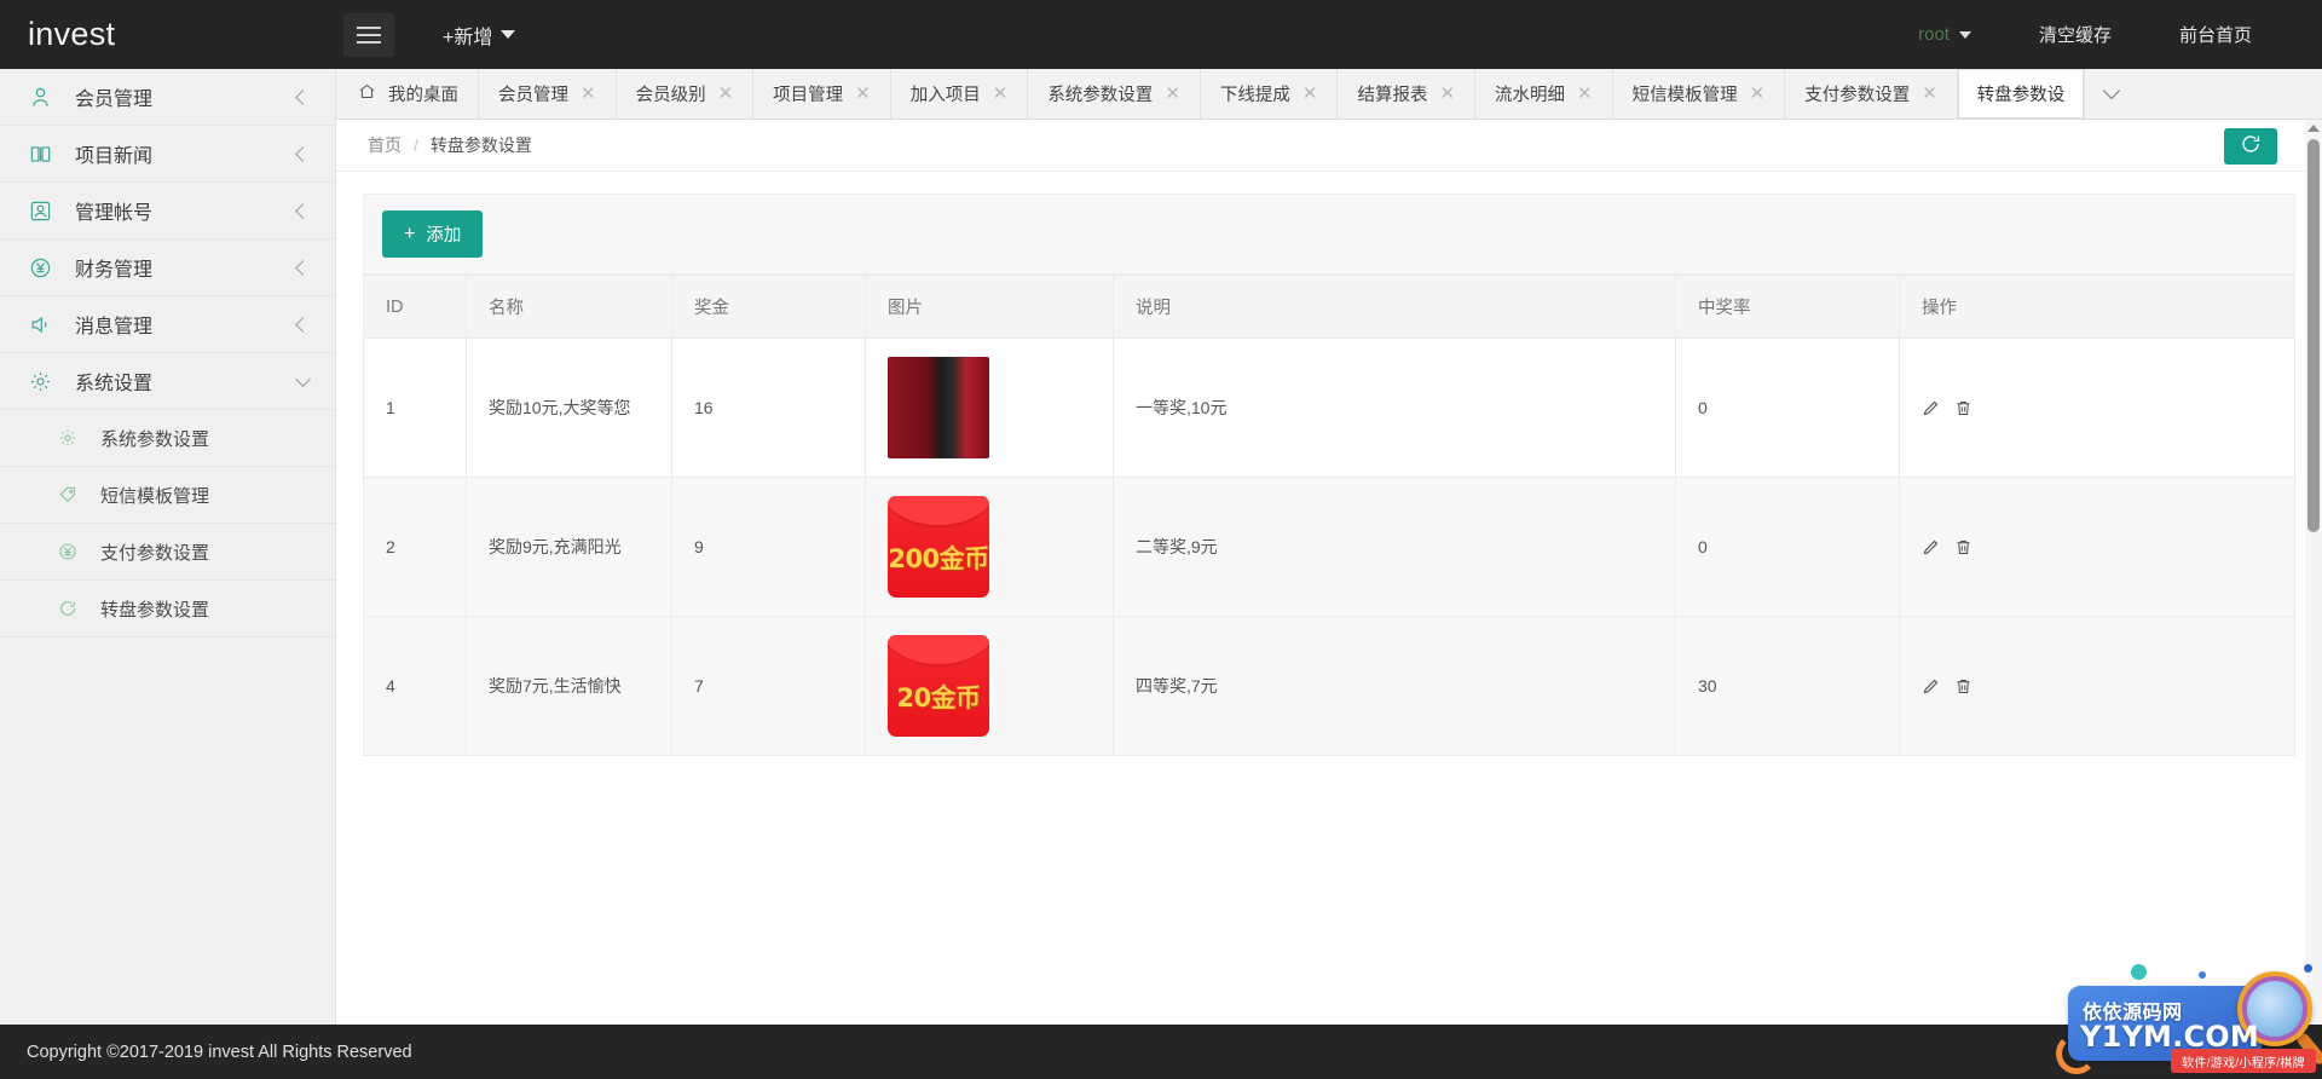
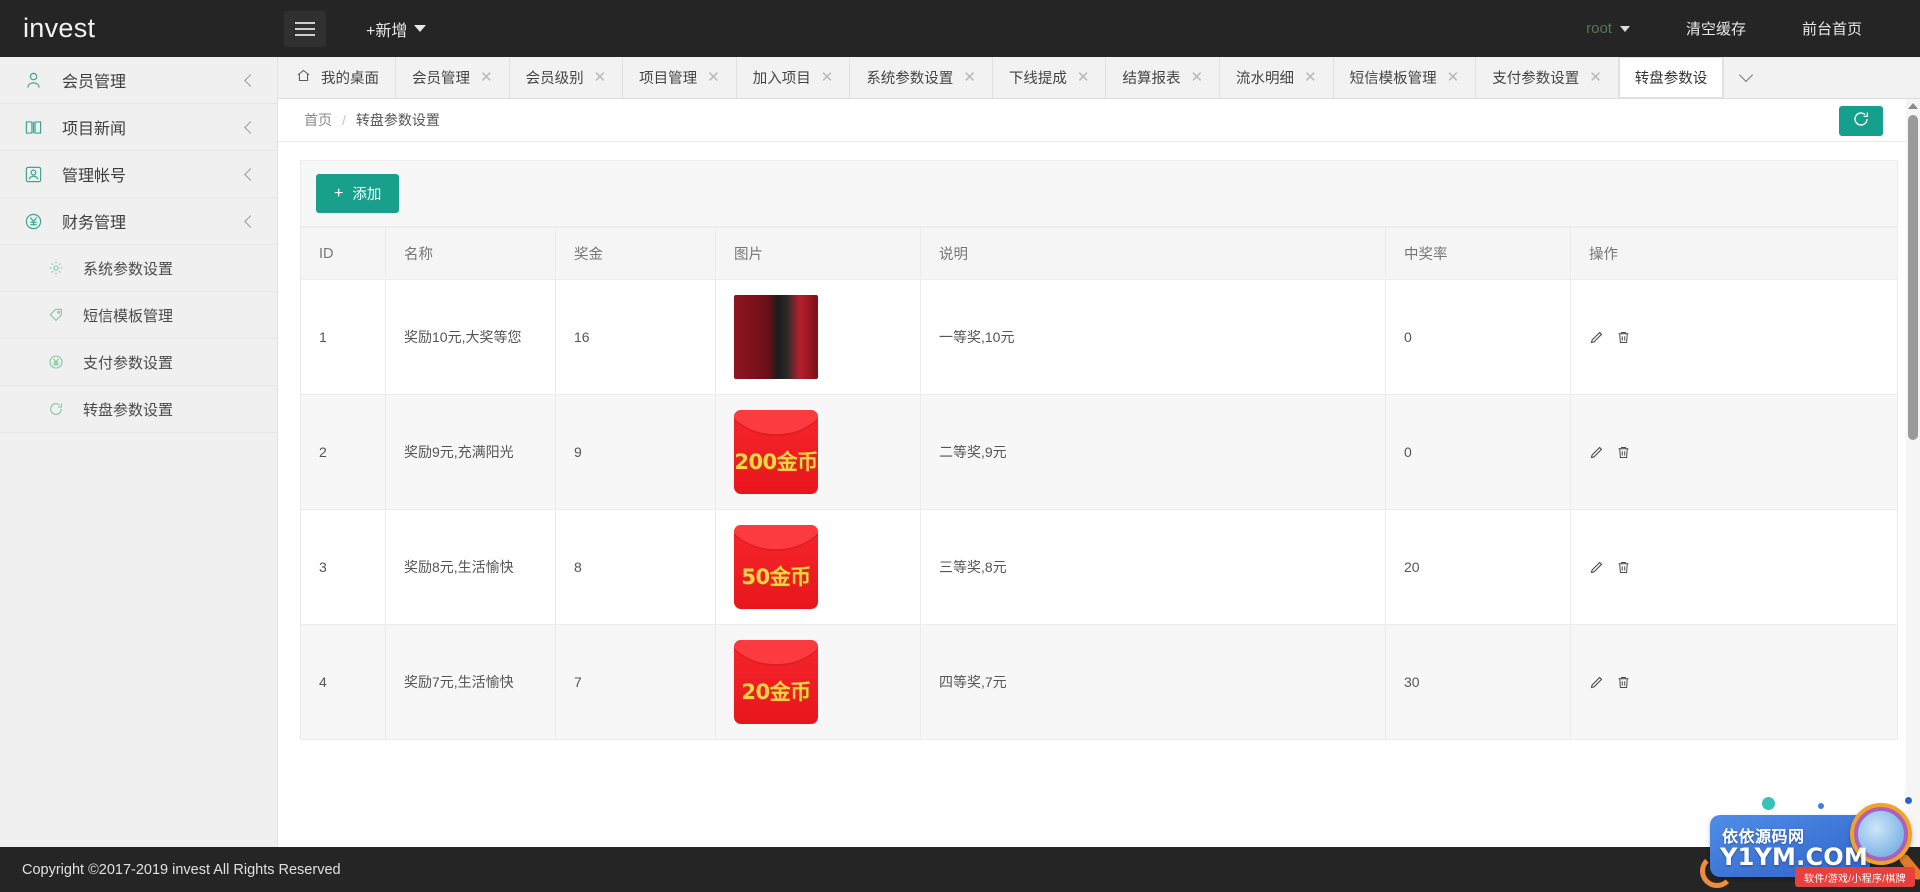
  invest
  +新增
  root
  清空缓存
  前台首页
  会员管理
  项目新闻
  管理帐号
  财务管理
- 消息管理
- 系统设置
  系统参数设置
  短信模板管理
  支付参数设置
  转盘参数设置
  我的桌面
  会员管理
  ✕
  会员级别
  ✕
  项目管理
  ✕
  加入项目
  ✕
  系统参数设置
  ✕
  下线提成
  ✕
  结算报表
  ✕
  流水明细
  ✕
  短信模板管理
  ✕
  支付参数设置
  ✕
  转盘参数设
  首页
  /
  转盘参数设置
  +
  添加
  ID	名称	奖金	图片	说明	中奖率	操作
  1	奖励10元,大奖等您	16		一等奖,10元	0
  2	奖励9元,充满阳光	9	200金币	二等奖,9元	0
+ 3	奖励8元,生活愉快	8	50金币	三等奖,8元	20
  4	奖励7元,生活愉快	7	20金币	四等奖,7元	30
  Copyright ©2017-2019 invest All Rights Reserved
  依依源码网
  Y1YM.COM
  软件/游戏/小程序/棋牌
